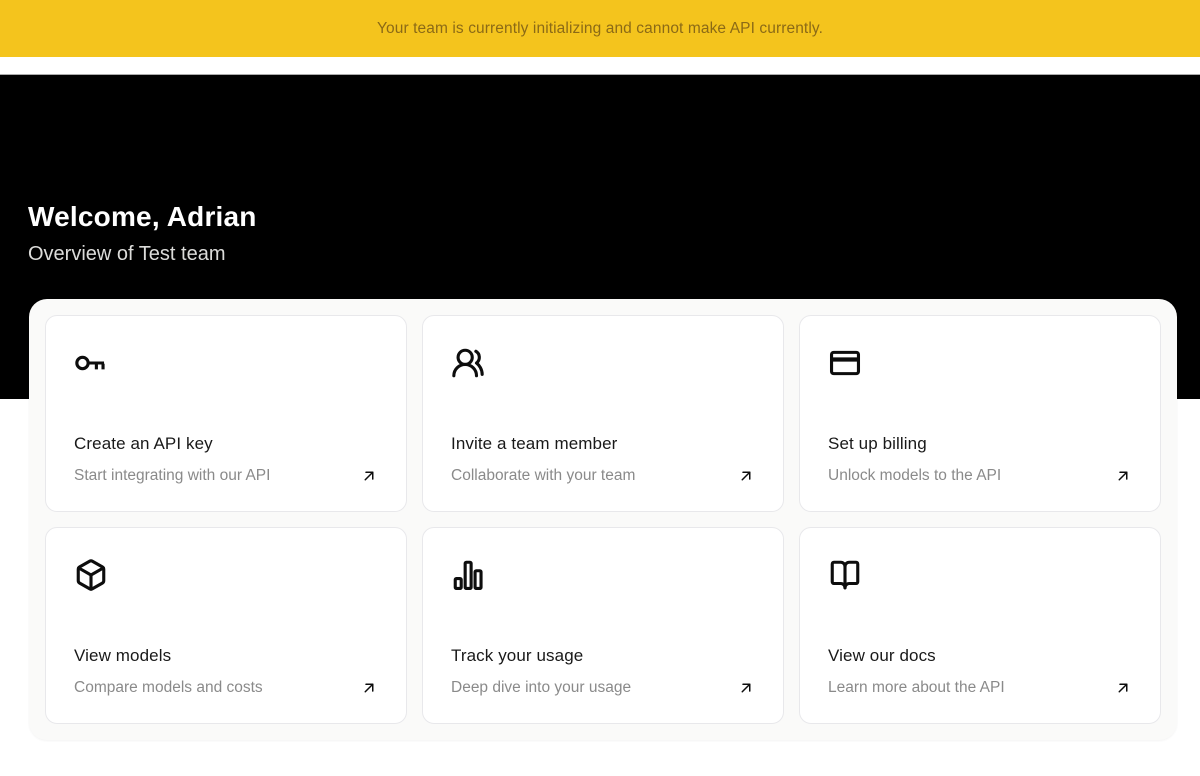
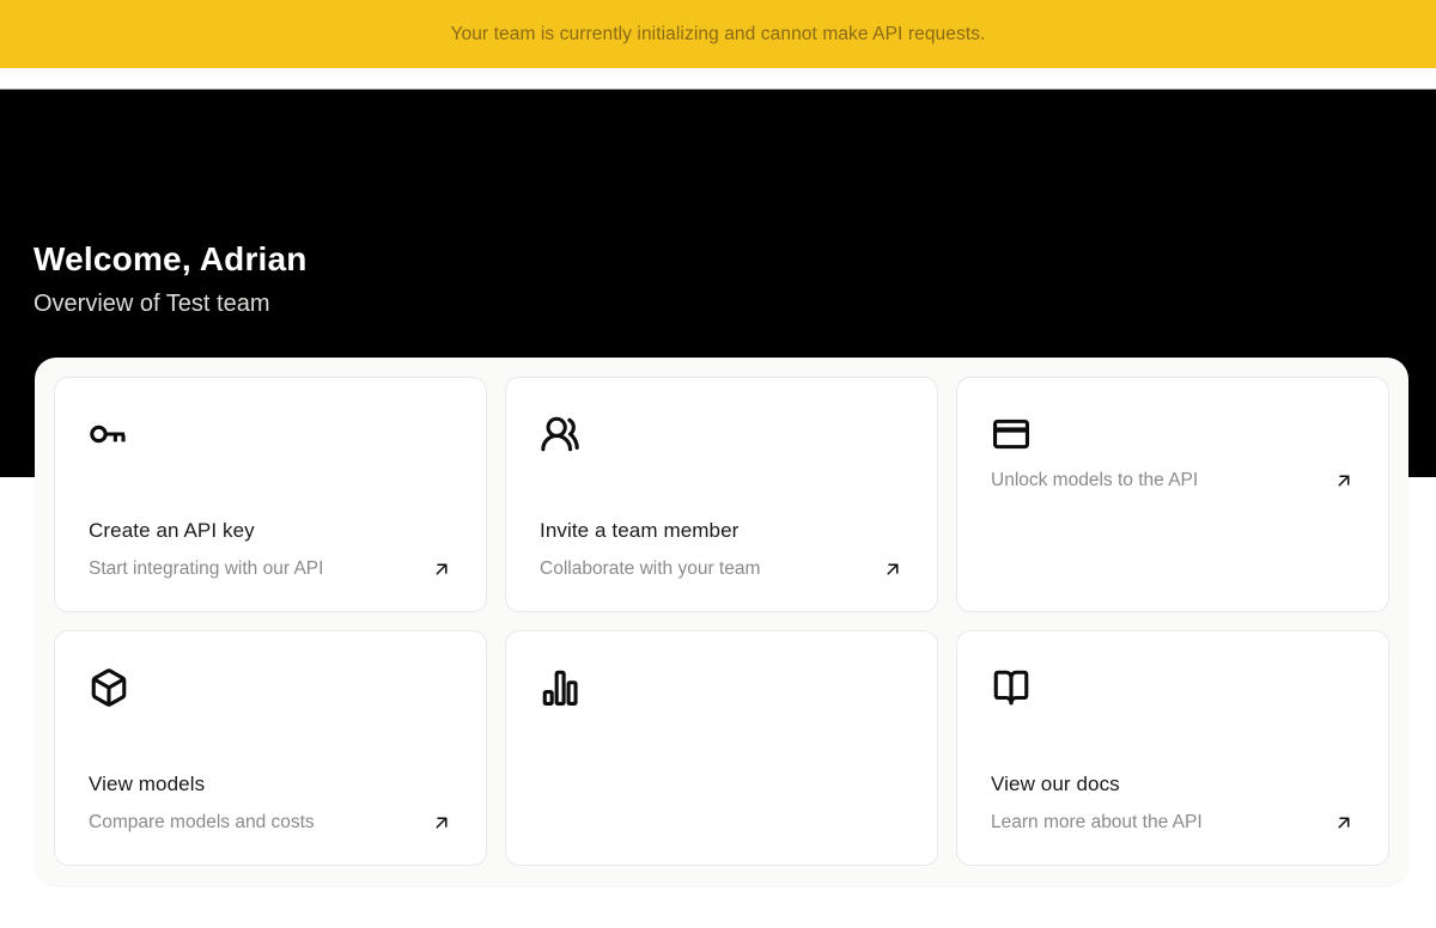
- Your team is currently initializing and cannot make API currently.
+ Your team is currently initializing and cannot make API requests.
  Welcome, Adrian
  Overview of Test team
  Create an API key
  Start integrating with our API
  Invite a team member
  Collaborate with your team
- Set up billing
  Unlock models to the API
  View models
  Compare models and costs
- Track your usage
- Deep dive into your usage
  View our docs
  Learn more about the API
